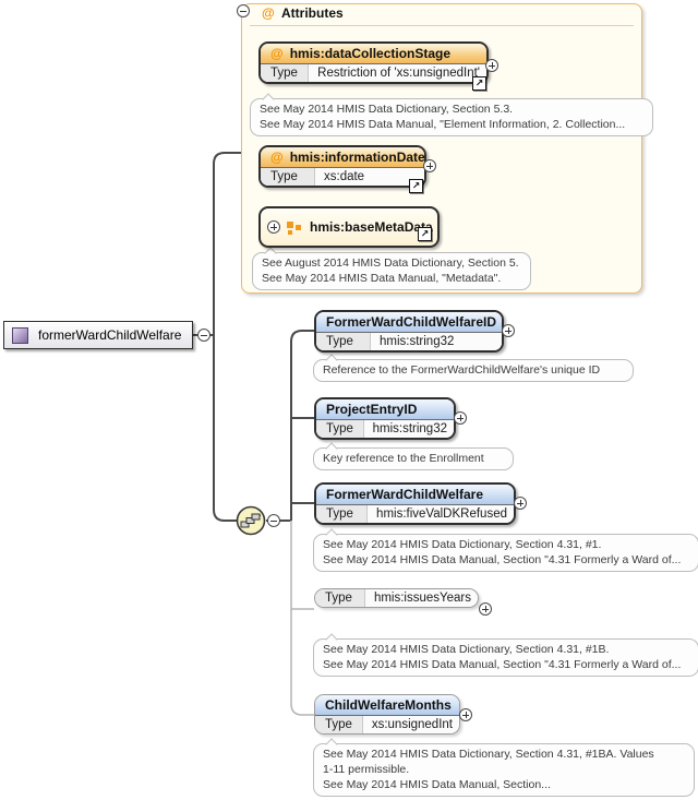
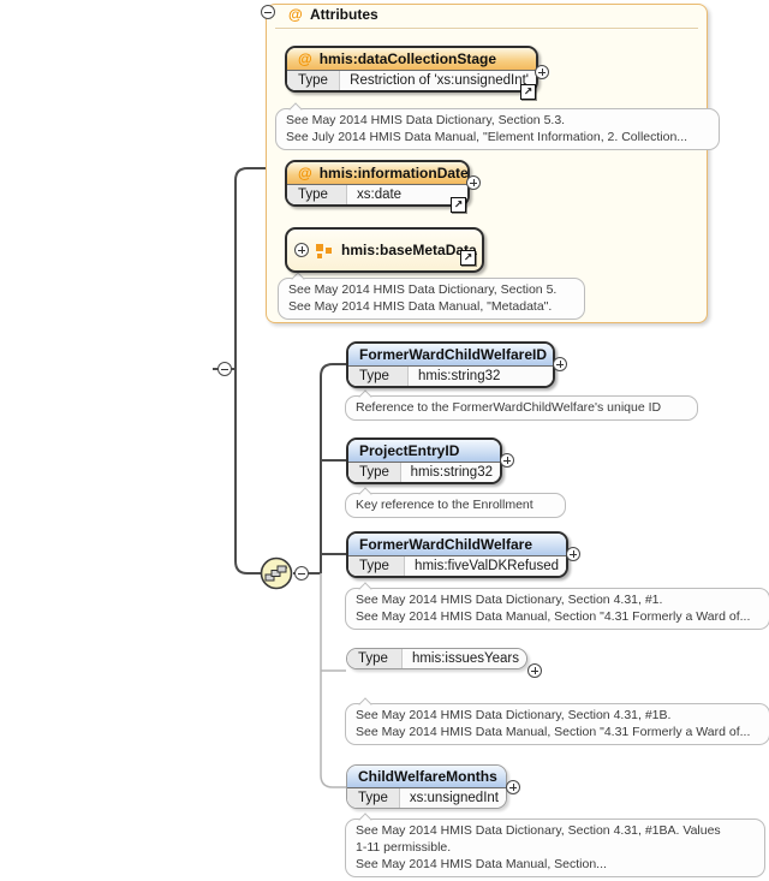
  @
  Attributes
  @
  hmis:dataCollectionStage
  Type
  Restriction of 'xs:unsignedInt'
  ↗
  See May 2014 HMIS Data Dictionary, Section 5.3.
- See May 2014 HMIS Data Manual, "Element Information, 2. Collection...
+ See July 2014 HMIS Data Manual, "Element Information, 2. Collection...
  @
  hmis:informationDate
  Type
  xs:date
  ↗
  hmis:baseMetaD
  ↗
- See August 2014 HMIS Data Dictionary, Section 5.
+ See May 2014 HMIS Data Dictionary, Section 5.
  See May 2014 HMIS Data Manual, "Metadata".
- formerWardChildWelfare
  FormerWardChildWelfareID
  Type
  hmis:string32
  Reference to the FormerWardChildWelfare's unique ID
  ProjectEntryID
  Type
  hmis:string32
  Key reference to the Enrollment
  FormerWardChildWelfare
  Type
  hmis:fiveValDKRefused
  See May 2014 HMIS Data Dictionary, Section 4.31, #1.
  See May 2014 HMIS Data Manual, Section "4.31 Formerly a Ward of...
  Type
  hmis:issuesYears
  See May 2014 HMIS Data Dictionary, Section 4.31, #1B.
  See May 2014 HMIS Data Manual, Section "4.31 Formerly a Ward of...
  ChildWelfareMonths
  Type
  xs:unsignedInt
  See May 2014 HMIS Data Dictionary, Section 4.31, #1BA. Values
  1-11 permissible.
  See May 2014 HMIS Data Manual, Section...
